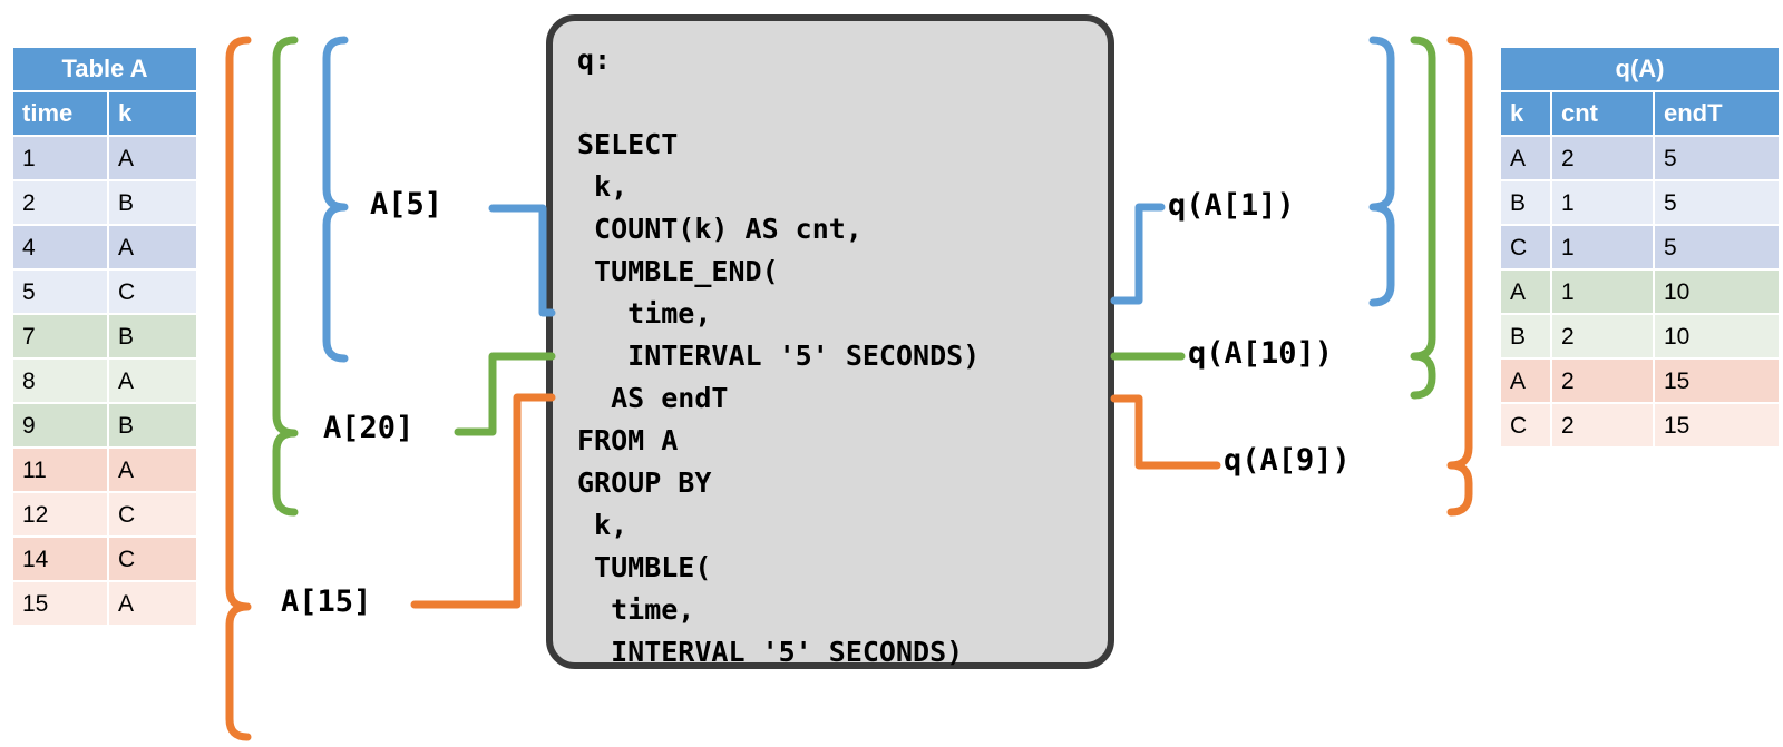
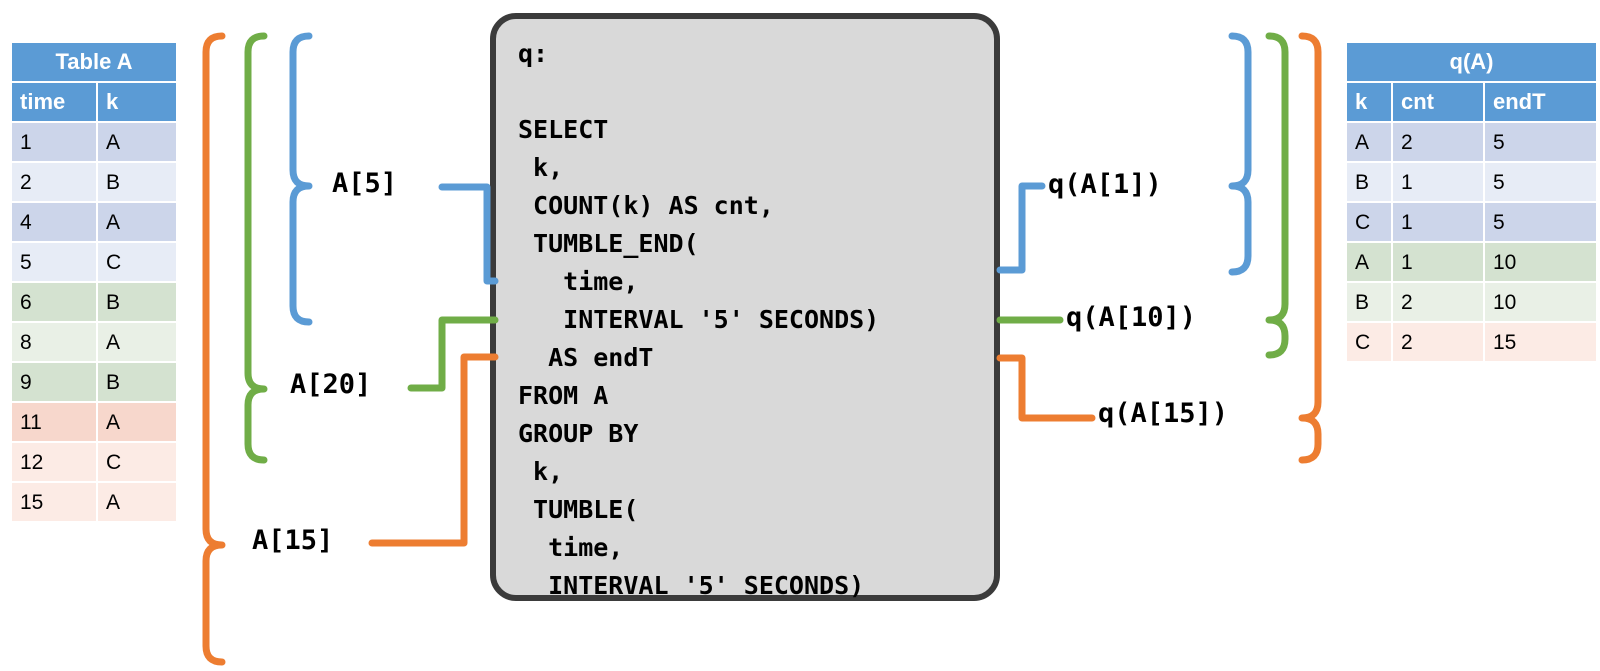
  Table A
  time	k
  1	A
  2	B
  4	A
  5	C
- 7	B
+ 6	B
  8	A
  9	B
  11	A
  12	C
- 14	C
  15	A
  q:
  SELECT
  k,
  COUNT(k) AS cnt,
  TUMBLE_END(
  time,
  INTERVAL '5' SECONDS)
  AS endT
  FROM A
  GROUP BY
  k,
  TUMBLE(
  time,
  INTERVAL '5' SECONDS)
  q(A)
  k	cnt	endT
  A	2	5
  B	1	5
  C	1	5
  A	1	10
  B	2	10
- A	2	15
  C	2	15
  A[5]
  A[20]
  A[15]
  q(A[1])
  q(A[10])
- q(A[9])
+ q(A[15])
